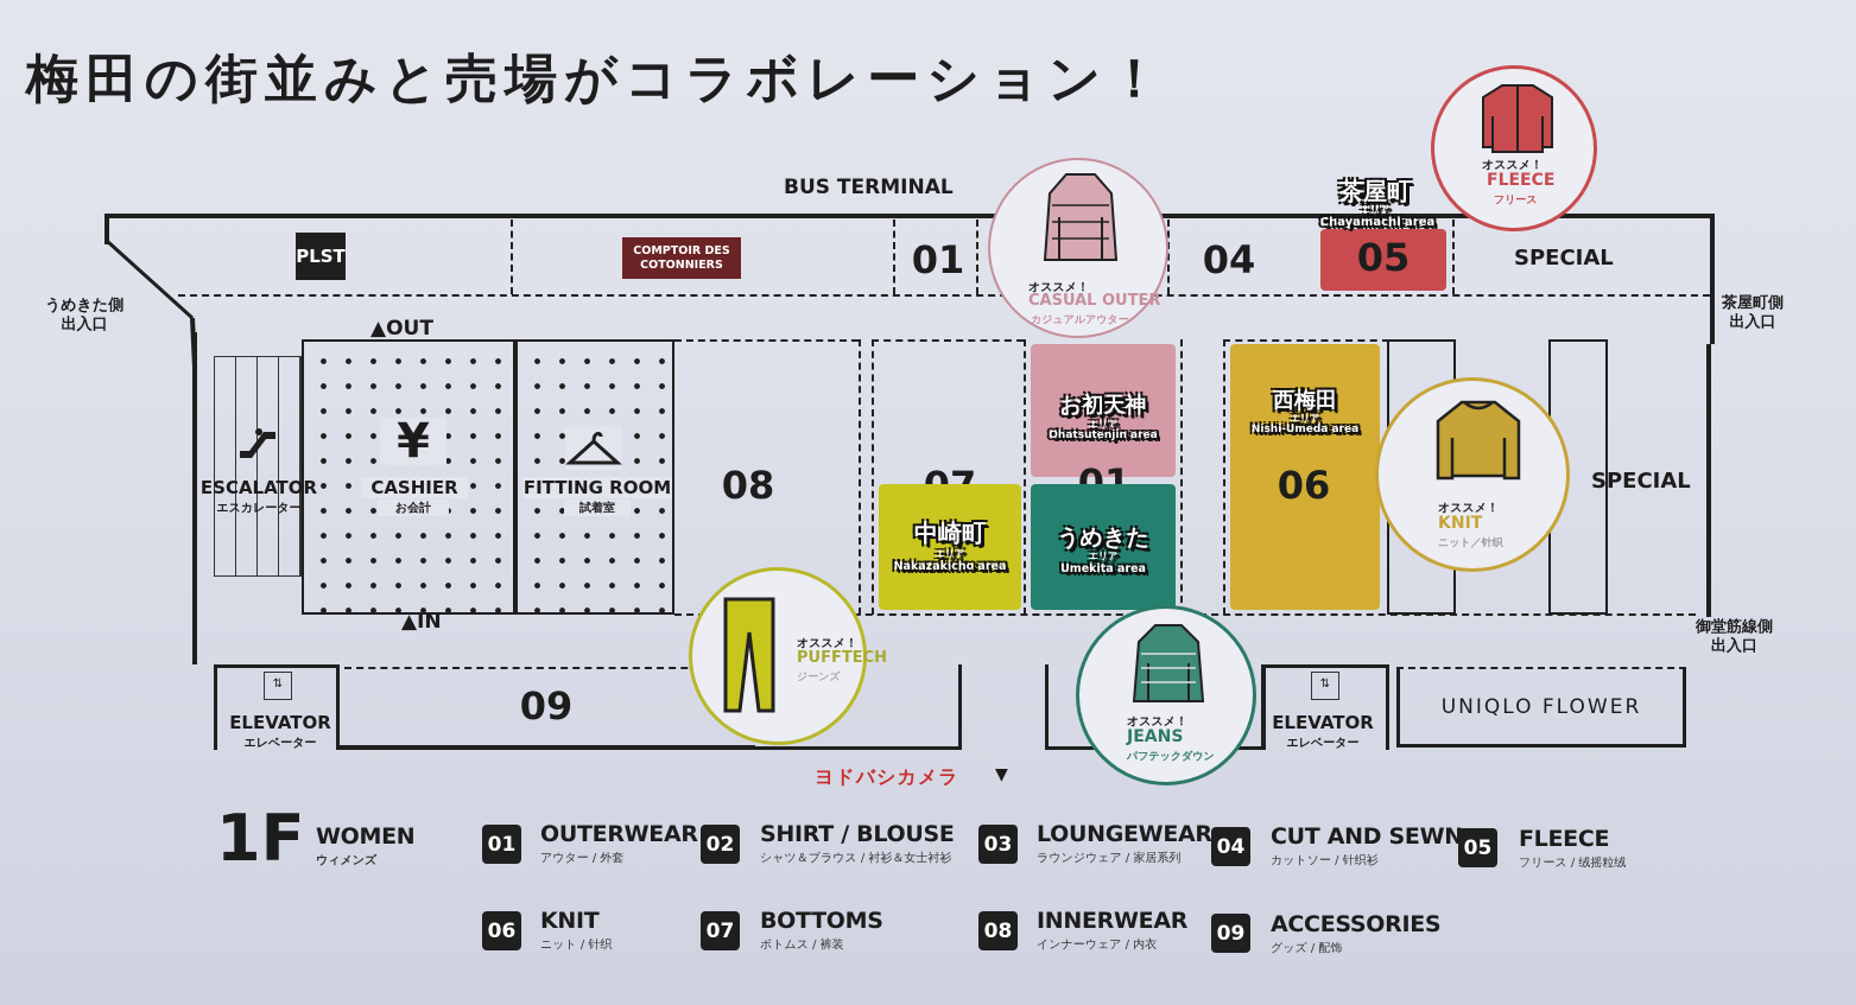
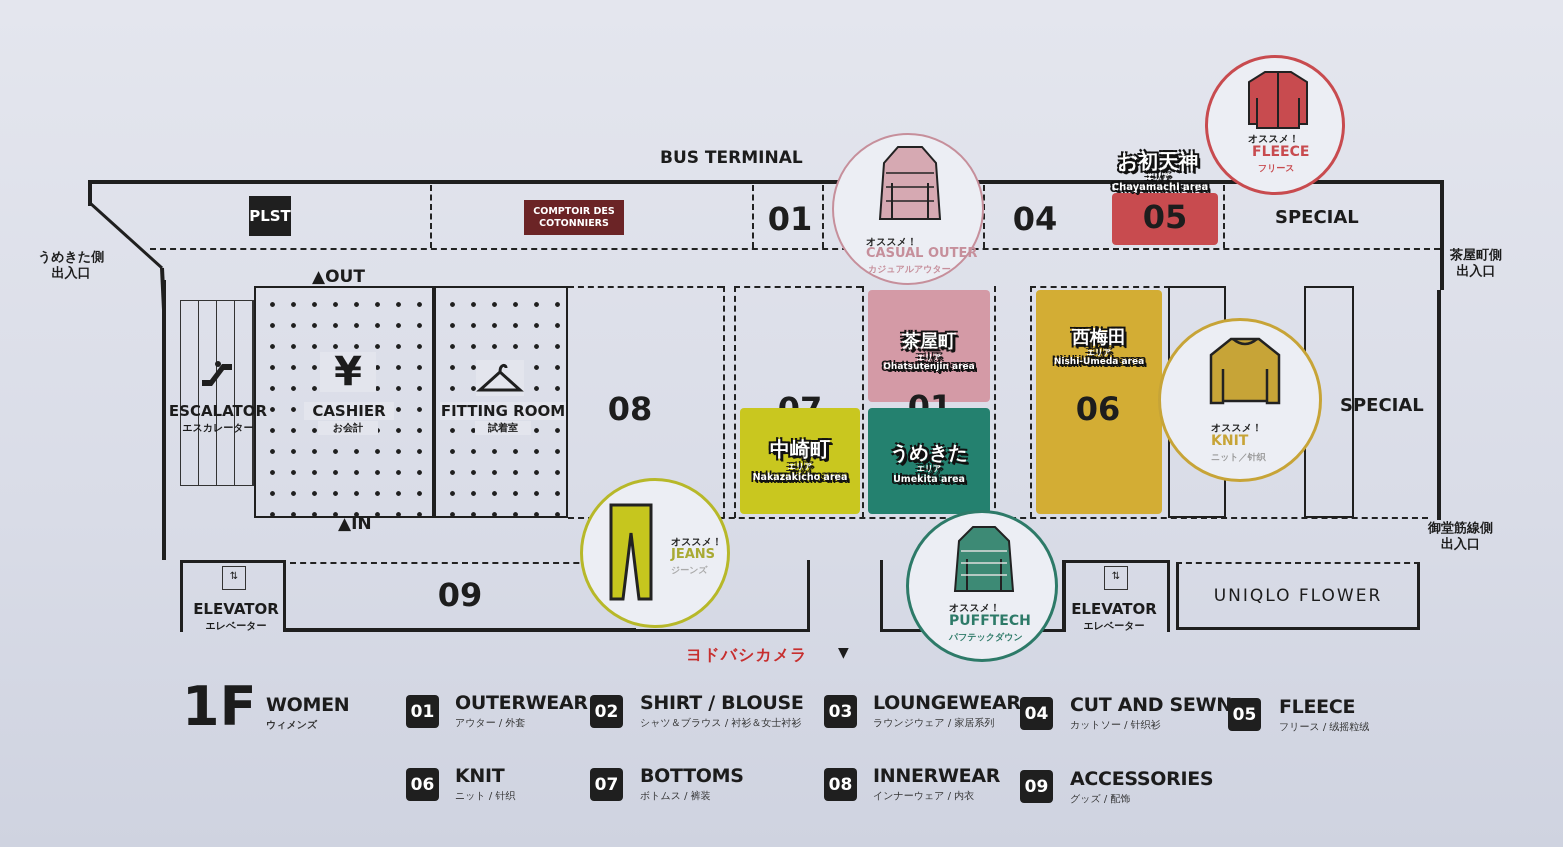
- 梅田の街並みと売場がコラボレーション！
  BUS TERMINAL
  PLST
  COMPTOIR DES
  COTONNIERS
  01
  04
  05
- 茶屋町
+ お初天神
  エリア
  Chayamachi area
  SPECIAL
  うめきた側
  出入口
  茶屋町側
  出入口
  御堂筋線側
  出入口
  ESCALATO
  エスカレーター
  ¥
  CASHIER
  お会計
  ▲OUT
  ▲IN
  FITTING ROOM
  試着室
  08
  中崎町
  エリア
  Nakazakicho area
- お初天神
+ 茶屋町
  エリア
  Ohatsutenjin area
  01
  うめきた
  エリア
  Umekita area
  西梅田
  エリア
  Nishi-Umeda area
  06
  SPECIAL
  ⇅
  ELEVATOR
  エレベーター
  09
  ⇅
  ELEVATOR
  エレベーター
  UNIQLO FLOWER
  ヨドバシカメラ
  ▼
  オススメ！
  FLEECE
  フリース
  オススメ！
  CASUAL OUTER
  カジュアルアウター
  オススメ！
  KNIT
  ニット／针织
  オススメ！
- PUFFTECH
+ JEANS
  ジーンズ
  オススメ！
- JEANS
+ PUFFTECH
  パフテックダウン
  1F
  WOMEN
  ウィメンズ
  01
  OUTERWEAR
  アウター / 外套
  02
  SHIRT / BLOUSE
  シャツ＆ブラウス / 衬衫＆女士衬衫
  03
  LOUNGEWEAR
  ラウンジウェア / 家居系列
  04
  CUT AND SEWN
  カットソー / 针织衫
  05
  FLEECE
  フリース / 绒摇粒绒
  06
  KNIT
  ニット / 针织
  07
  BOTTOMS
  ボトムス / 裤装
  08
  INNERWEAR
  インナーウェア / 内衣
  09
  ACCESSORIES
  グッズ / 配饰
